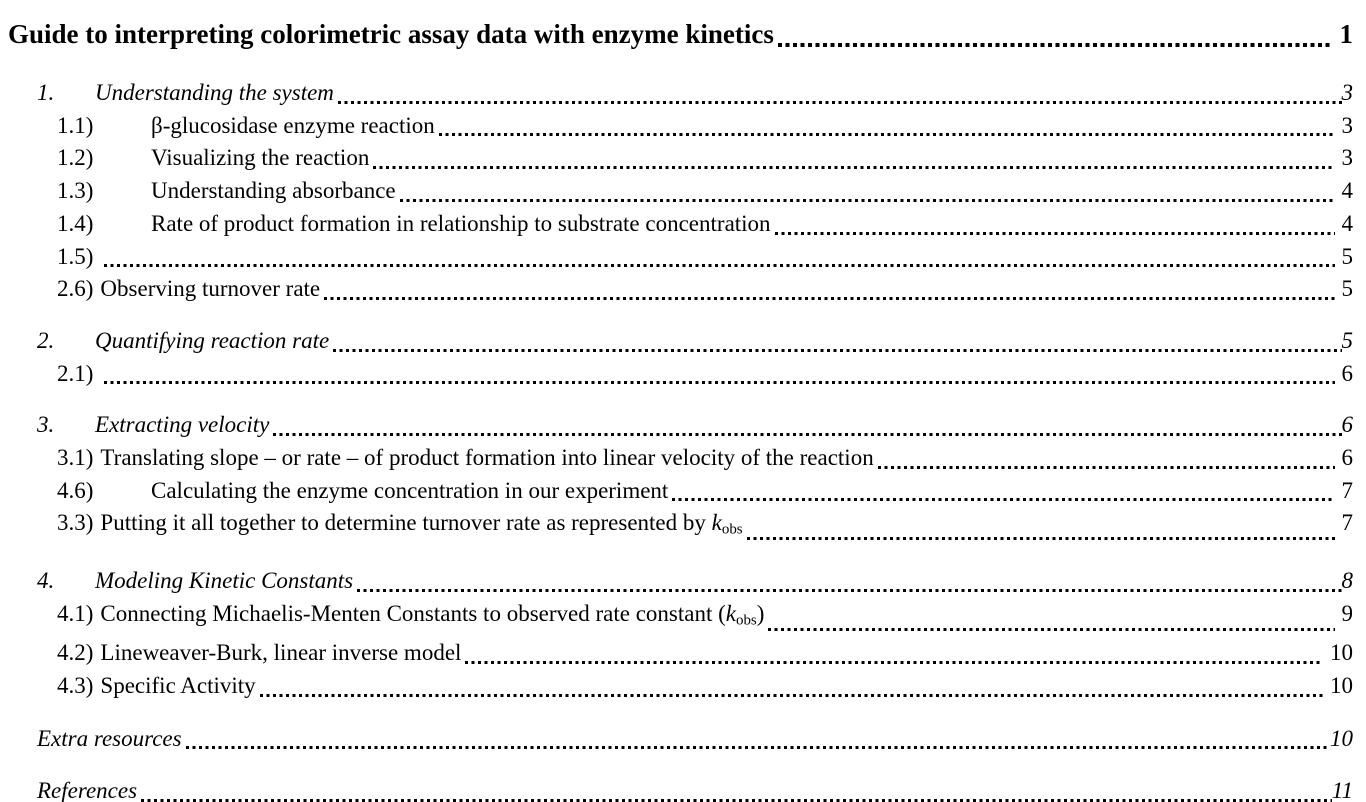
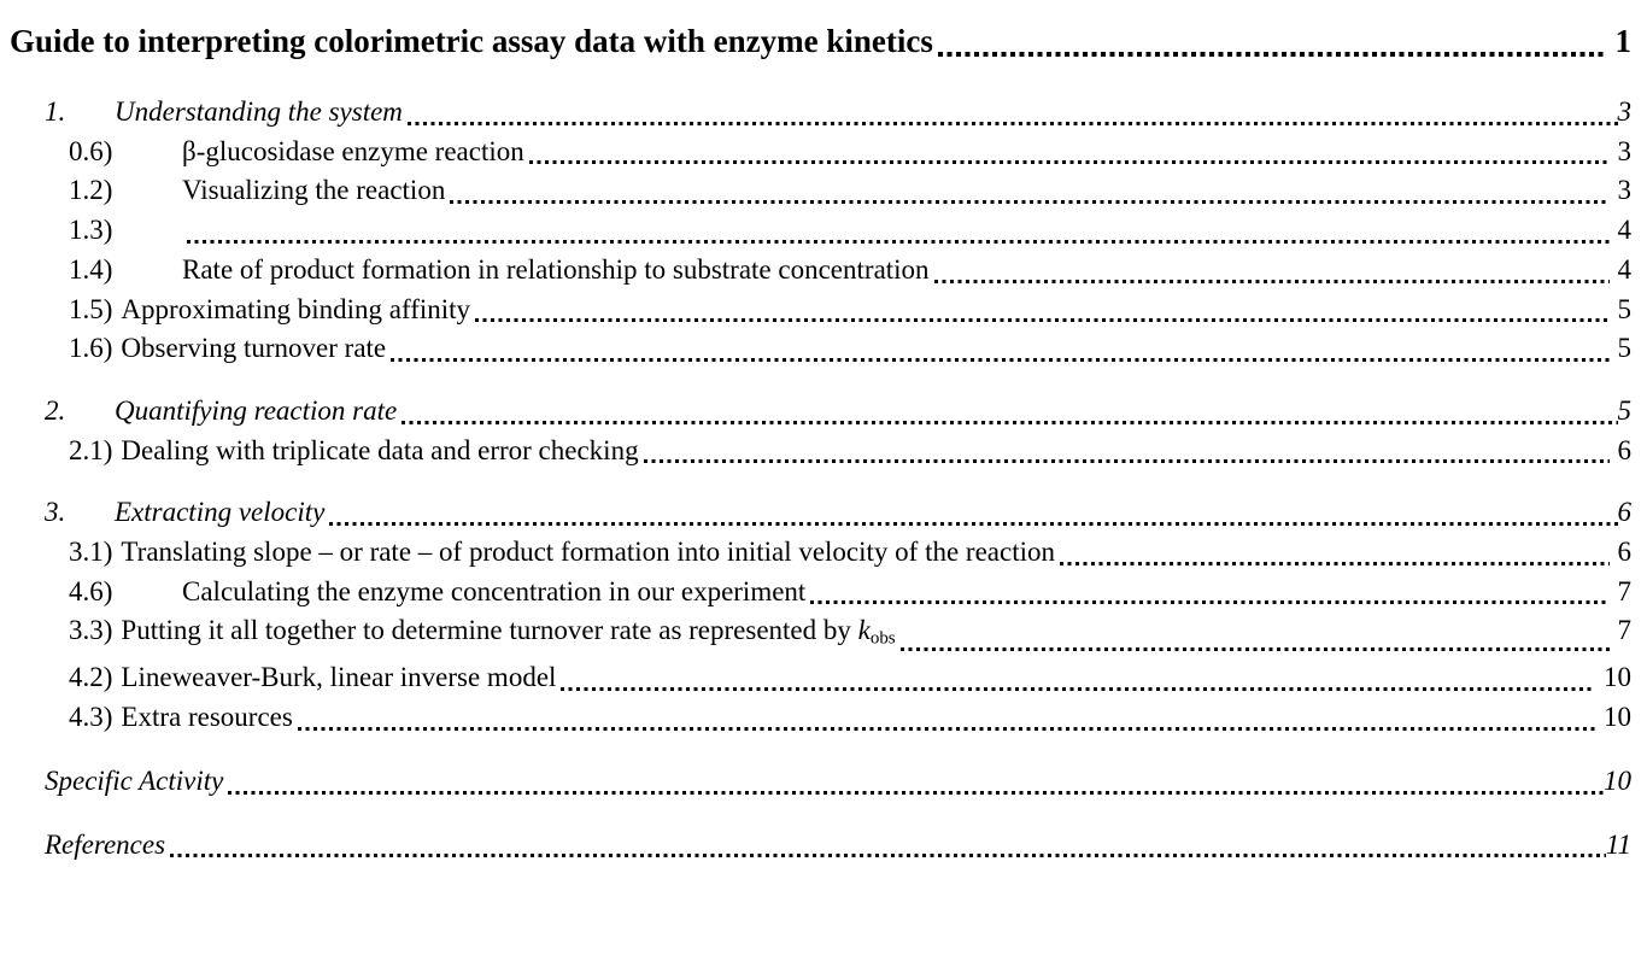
  Guide to interpreting colorimetric assay data with enzyme kinetics
  1
  1.
  Understanding the system
  3
- 1.1)
+ 0.6)
  β-glucosidase enzyme reaction
  3
  1.2)
  Visualizing the reaction
  3
  1.3)
- Understanding absorbance
  4
  1.4)
  Rate of product formation in relationship to substrate concentration
  4
  1.5)
+ Approximating binding affinity
  5
- 2.6)
+ 1.6)
  Observing turnover rate
  5
  2.
  Quantifying reaction rate
  5
  2.1)
+ Dealing with triplicate data and error checking
  6
  3.
  Extracting velocity
  6
  3.1)
- Translating slope – or rate – of product formation into linear velocity of the reaction
+ Translating slope – or rate – of product formation into initial velocity of the reaction
  6
  4.6)
  Calculating the enzyme concentration in our experiment
  7
  3.3)
  Putting it all together to determine turnover rate as represented by kobs
  7
- 4.
- Modeling Kinetic Constants
- 8
- 4.1)
- Connecting Michaelis-Menten Constants to observed rate constant (kobs)
- 9
  4.2)
  Lineweaver-Burk, linear inverse model
  10
  4.3)
- Specific Activity
+ Extra resources
  10
- Extra resources
+ Specific Activity
  10
  References
  11
